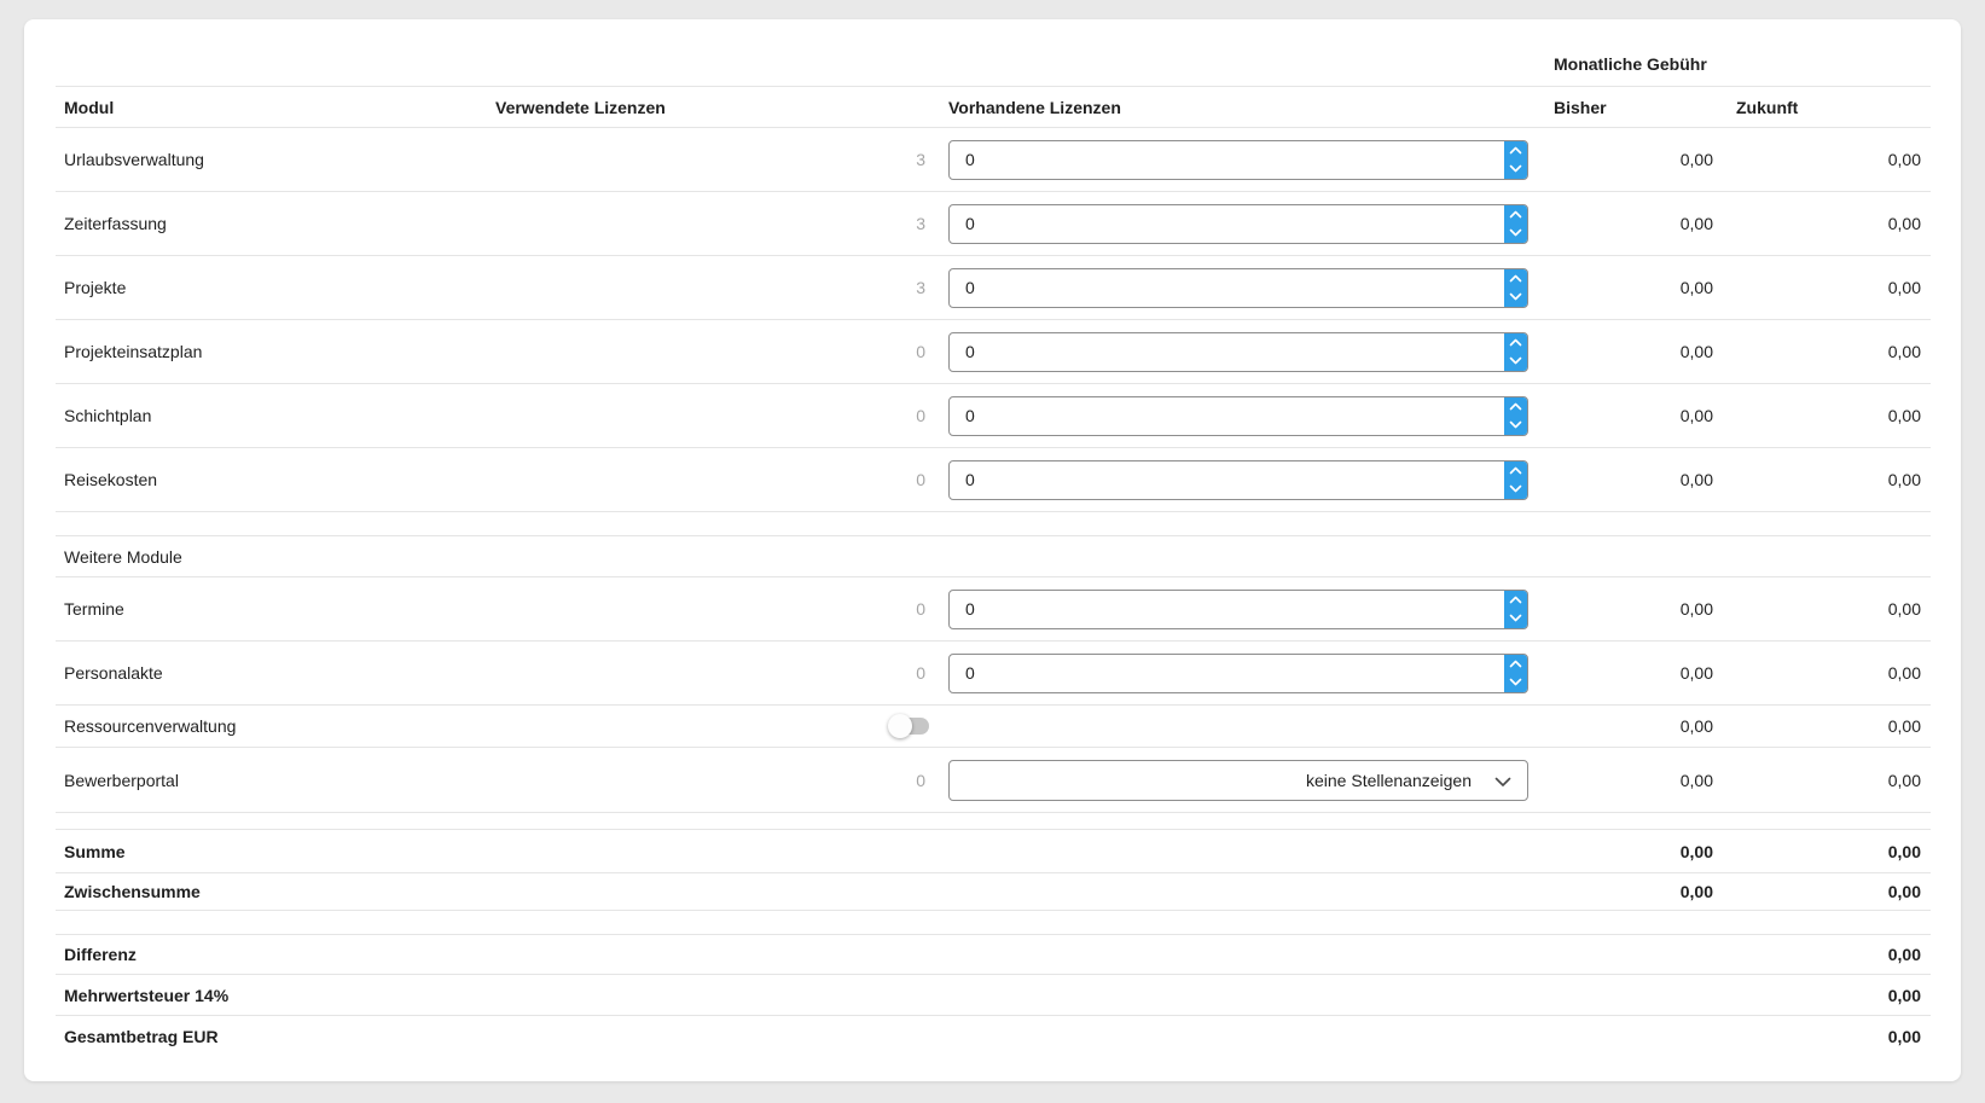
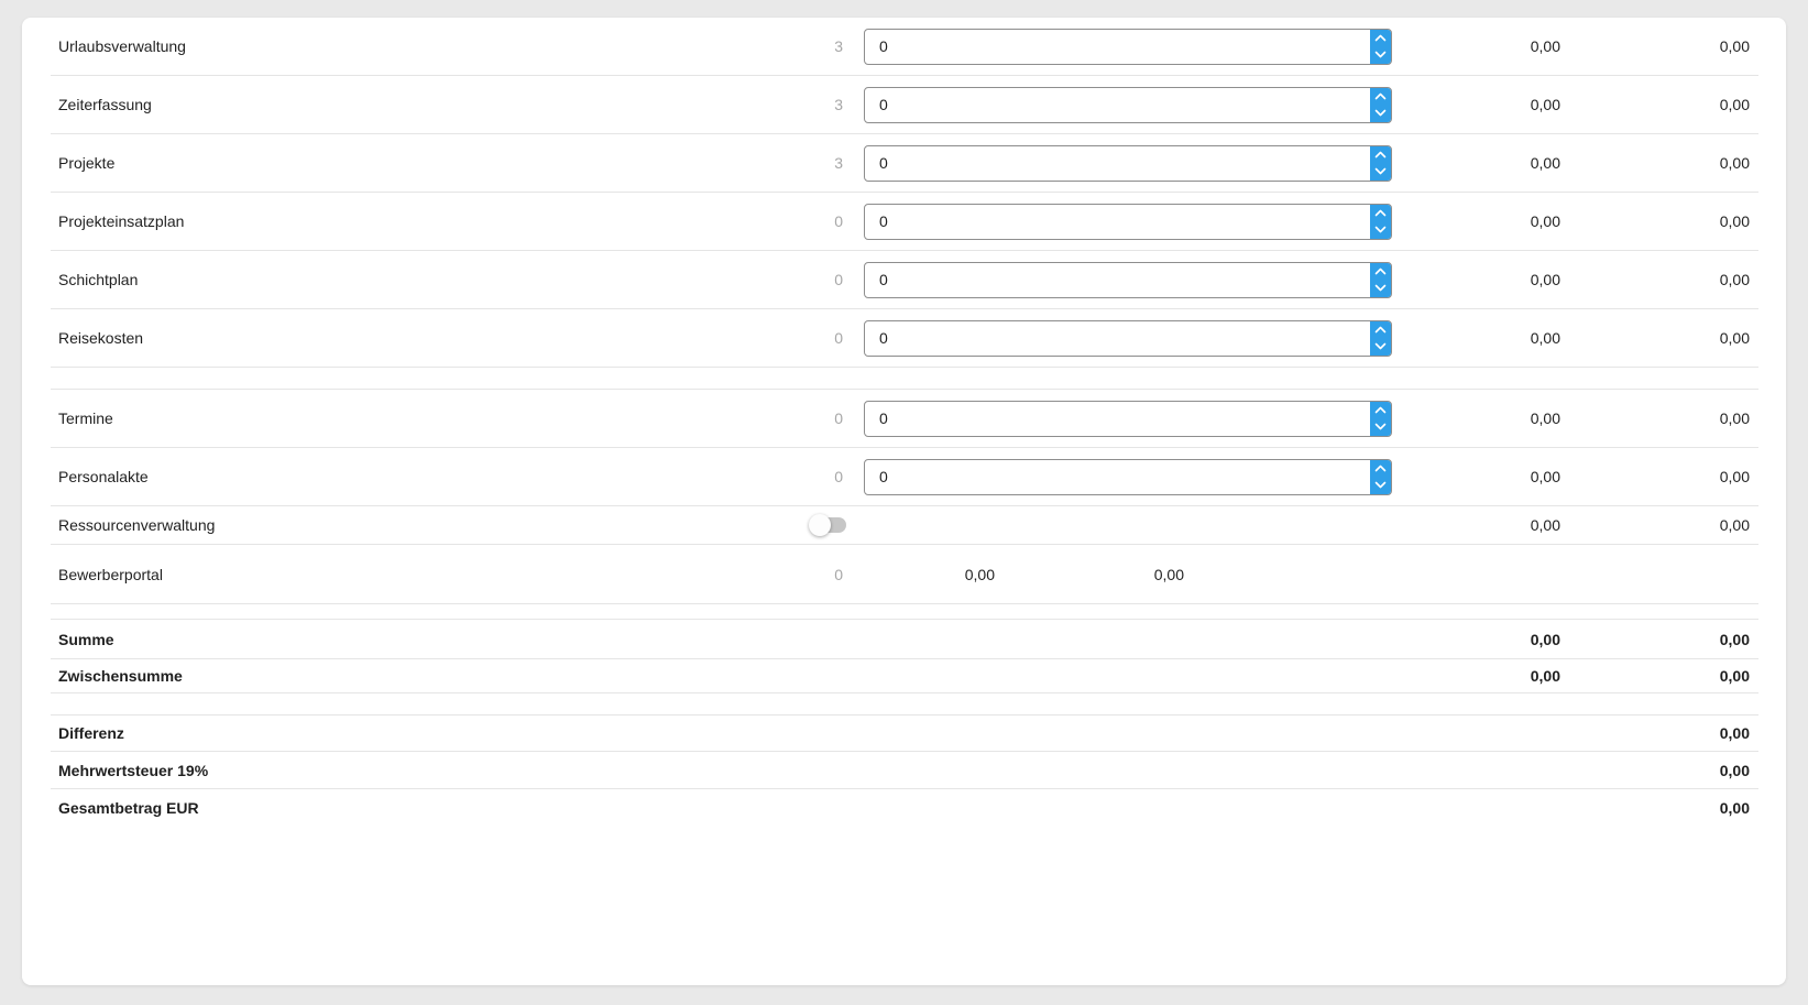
- Monatliche Gebühr
- Modul
- Verwendete Lizenzen
- Vorhandene Lizenzen
- Bisher
- Zukunft
  Urlaubsverwaltung
  3
  0
  0,00
  0,00
  Zeiterfassung
  3
  0
  0,00
  0,00
  Projekte
  3
  0
  0,00
  0,00
  Projekteinsatzplan
  0
  0
  0,00
  0,00
  Schichtplan
  0
  0
  0,00
  0,00
  Reisekosten
  0
  0
  0,00
  0,00
- Weitere Module
  Termine
  0
  0
  0,00
  0,00
  Personalakte
  0
  0
  0,00
  0,00
  Ressourcenverwaltung
  0,00
  0,00
  Bewerberportal
  0
- keine Stellenanzeigen
  0,00
  0,00
  Summe
  0,00
  0,00
  Zwischensumme
  0,00
  0,00
  Differenz
  0,00
- Mehrwertsteuer 14%
+ Mehrwertsteuer 19%
  0,00
  Gesamtbetrag EUR
  0,00
